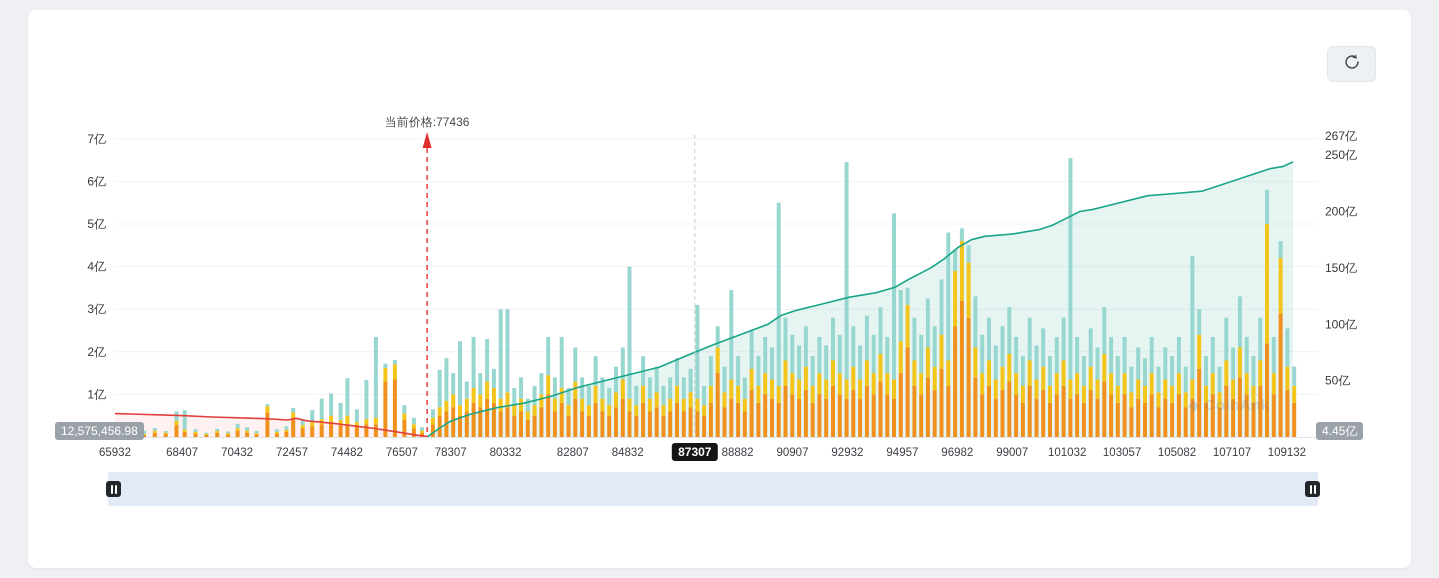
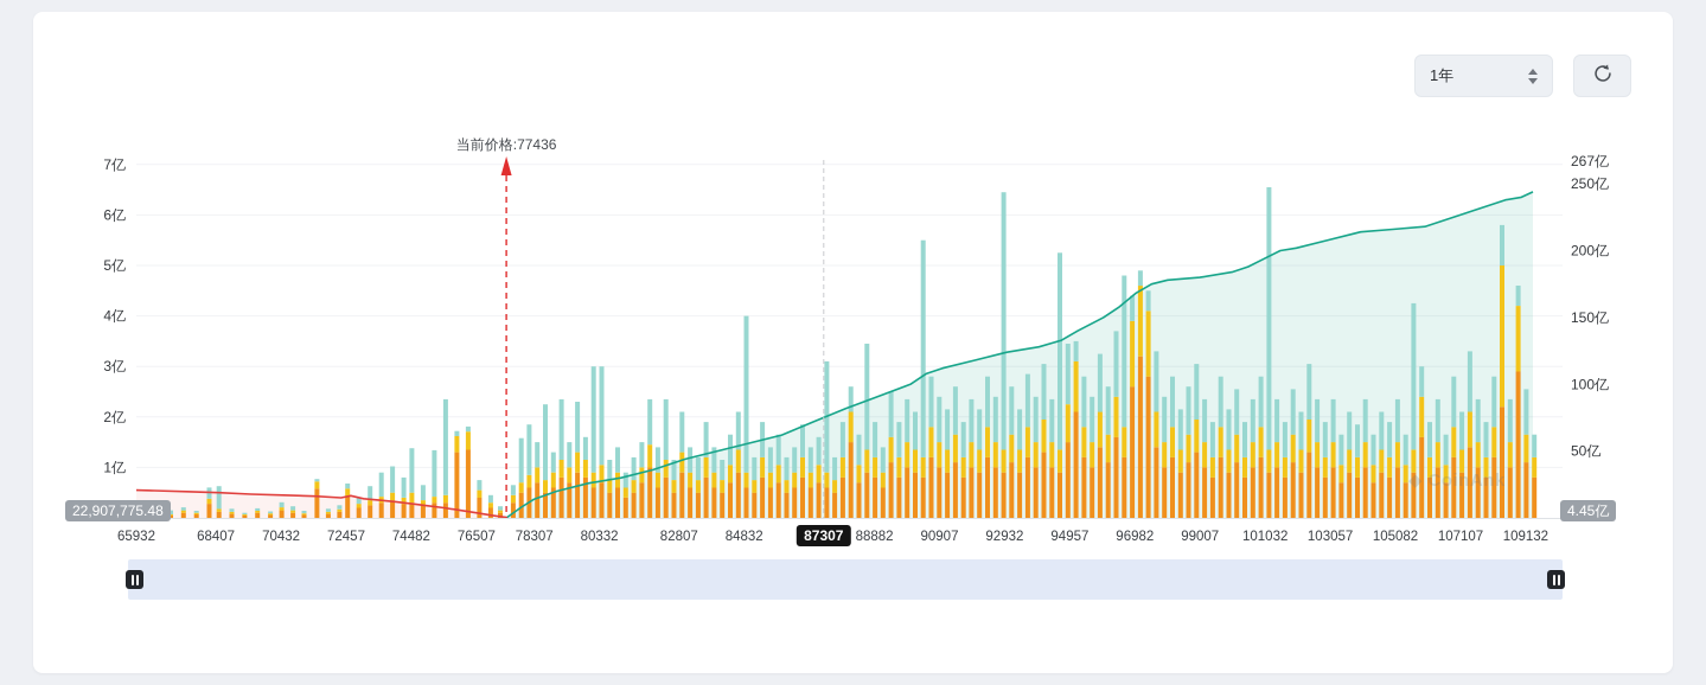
+ 1年
  当前价格:77436
  1亿
  2亿
  3亿
  4亿
  5亿
  6亿
  7亿
  50亿
  100亿
  150亿
  200亿
  250亿
  267亿
  65932
  68407
  70432
  72457
  74482
  76507
  78307
  80332
  82807
  84832
  87307
  88882
  90907
  92932
  94957
  96982
  99007
  101032
  103057
  105082
  107107
  109132
  ◆
  CoinAnk
- 12,575,456.98
+ 22,907,775.48
  4.45亿
